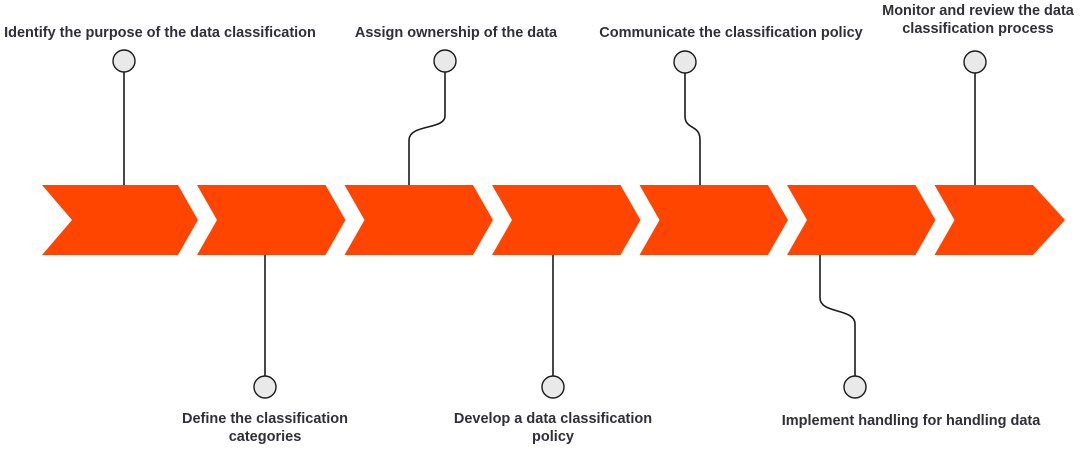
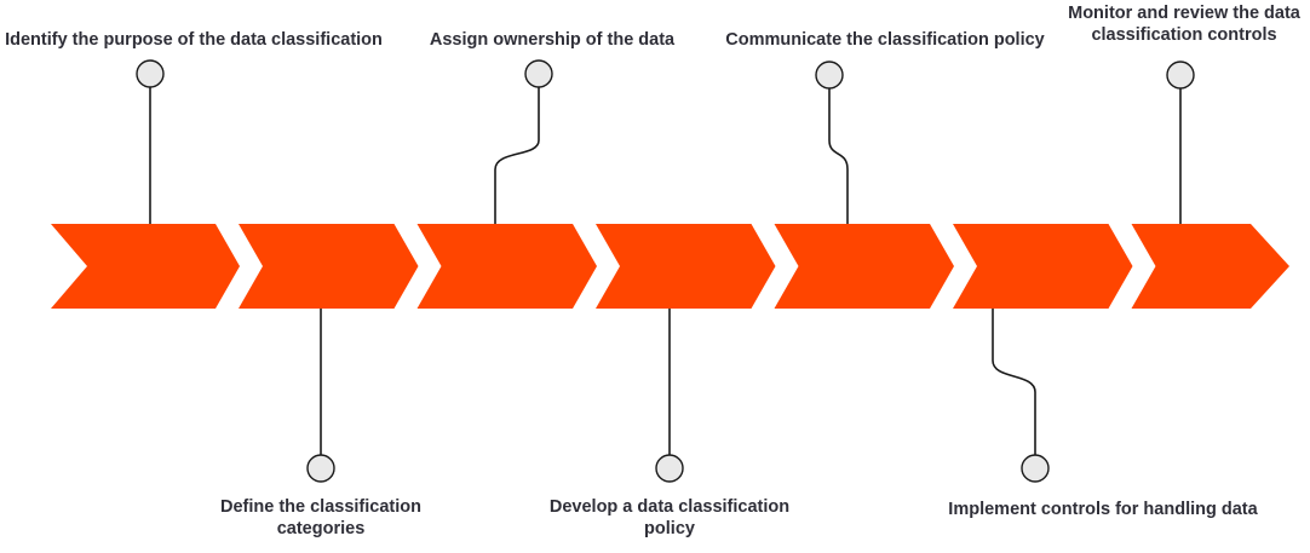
  Identify the purpose of the data classification
  Define the classification categories
  Assign ownership of the data
  Develop a data classification policy
  Communicate the classification policy
- Implement handling for handling data
+ Implement controls for handling data
- Monitor and review the data classification process
+ Monitor and review the data classification controls
